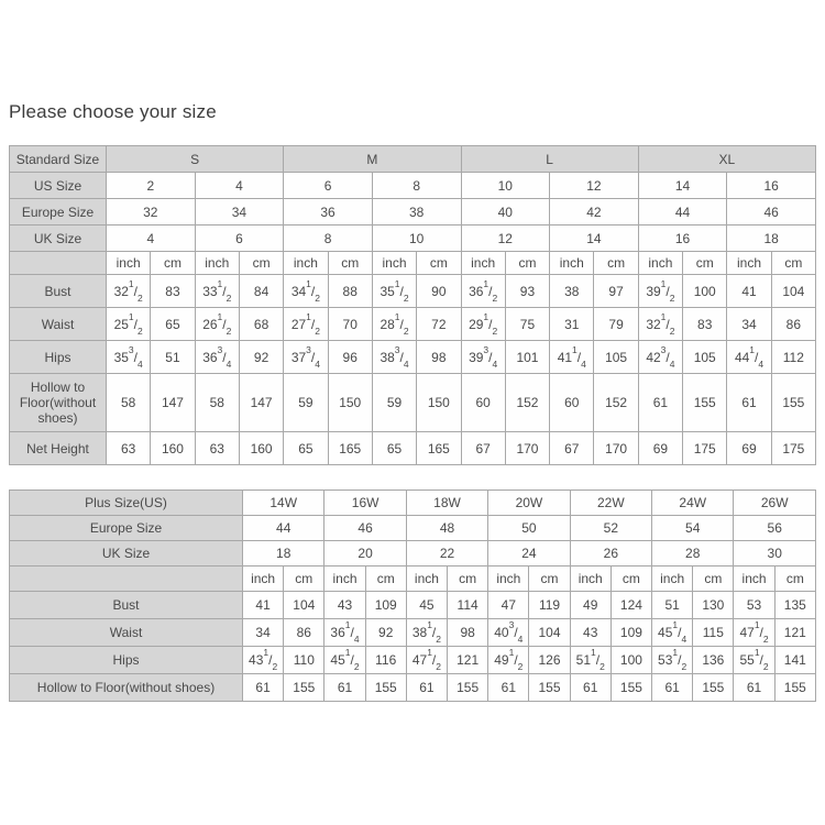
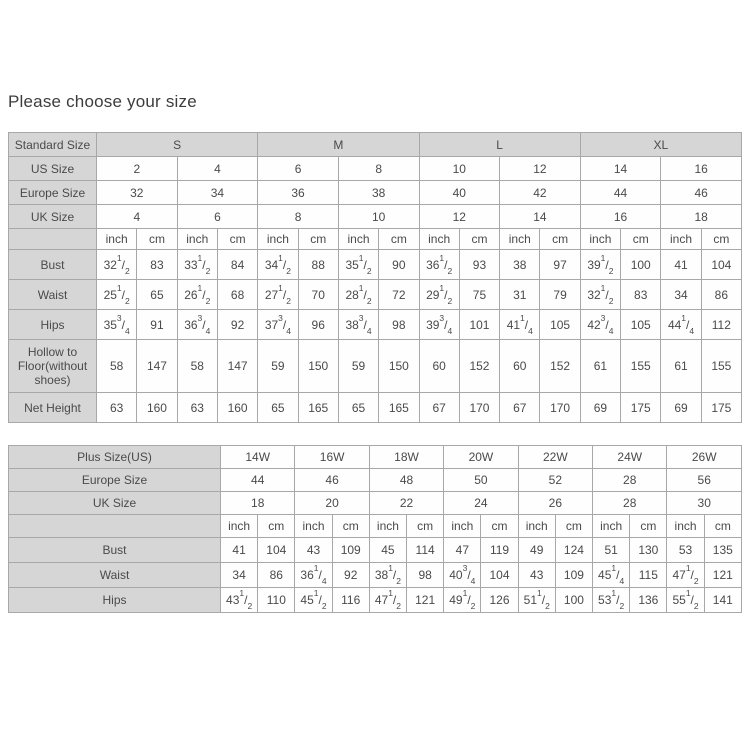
  Please choose your size
  Standard Size	S	M	L	XL
  US Size	2	4	6	8	10	12	14	16
  Europe Size	32	34	36	38	40	42	44	46
  UK Size	4	6	8	10	12	14	16	18
  	inch	cm	inch	cm	inch	cm	inch	cm	inch	cm	inch	cm	inch	cm	inch	cm
  Bust	321/2	83	331/2	84	341/2	88	351/2	90	361/2	93	38	97	391/2	100	41	104
  Waist	251/2	65	261/2	68	271/2	70	281/2	72	291/2	75	31	79	321/2	83	34	86
- Hips	353/4	51	363/4	92	373/4	96	383/4	98	393/4	101	411/4	105	423/4	105	441/4	112
+ Hips	353/4	91	363/4	92	373/4	96	383/4	98	393/4	101	411/4	105	423/4	105	441/4	112
  Hollow to Floor(without shoes)	58	147	58	147	59	150	59	150	60	152	60	152	61	155	61	155
  Net Height	63	160	63	160	65	165	65	165	67	170	67	170	69	175	69	175
  Plus Size(US)	14W	16W	18W	20W	22W	24W	26W
- Europe Size	44	46	48	50	52	54	56
+ Europe Size	44	46	48	50	52	28	56
  UK Size	18	20	22	24	26	28	30
  	inch	cm	inch	cm	inch	cm	inch	cm	inch	cm	inch	cm	inch	cm
  Bust	41	104	43	109	45	114	47	119	49	124	51	130	53	135
  Waist	34	86	361/4	92	381/2	98	403/4	104	43	109	451/4	115	471/2	121
  Hips	431/2	110	451/2	116	471/2	121	491/2	126	511/2	100	531/2	136	551/2	141
- Hollow to Floor(without shoes)	61	155	61	155	61	155	61	155	61	155	61	155	61	155
